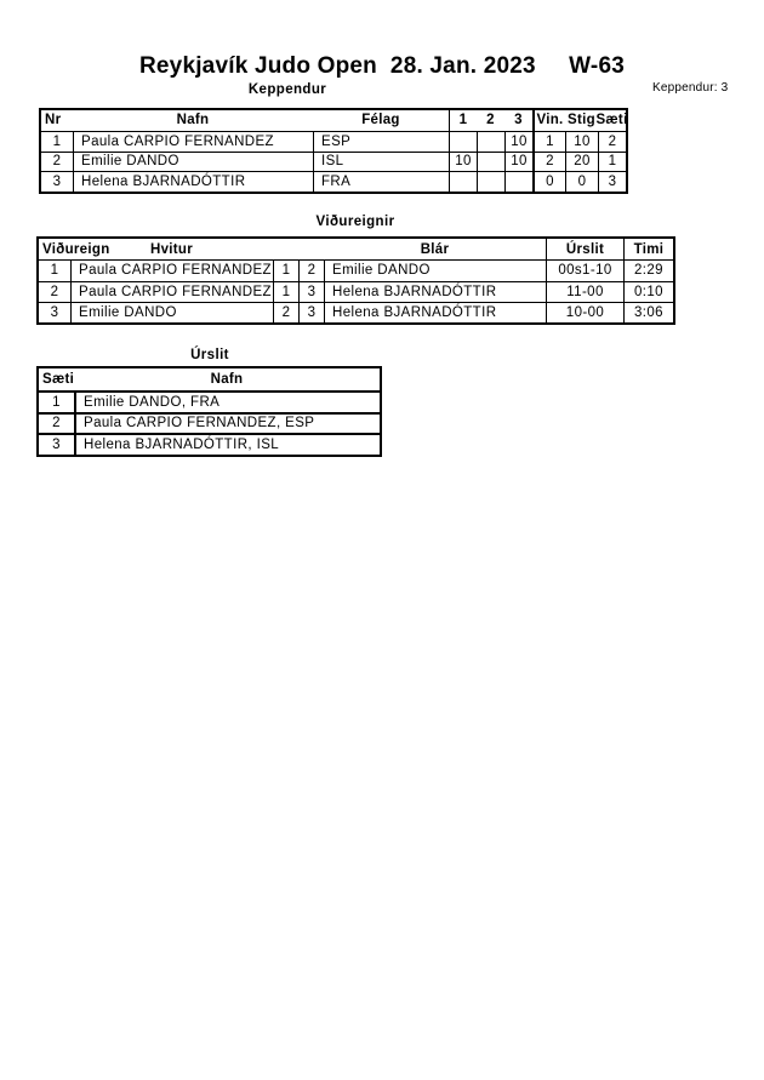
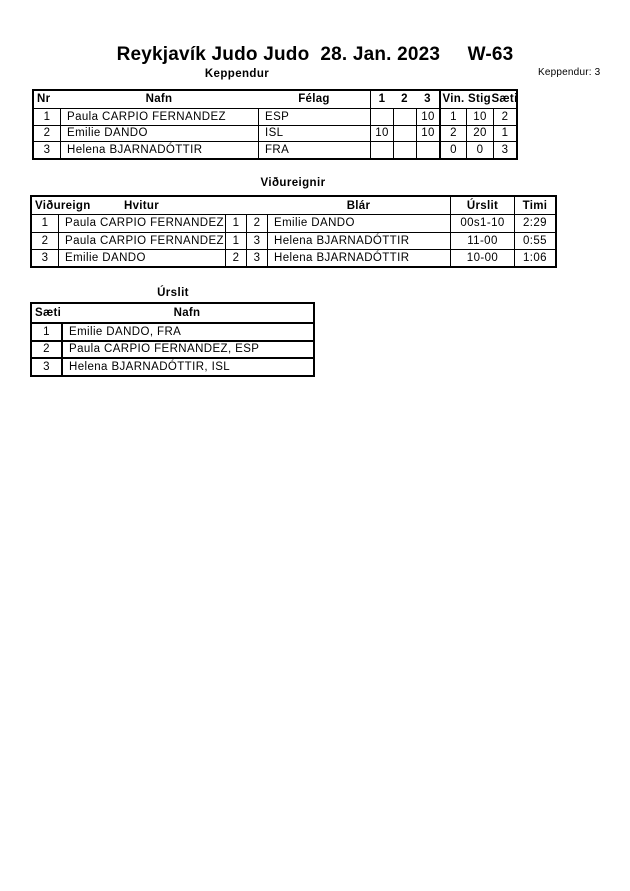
- Reykjavík Judo Open 28. Jan. 2023 W-63
+ Reykjavík Judo Judo 28. Jan. 2023 W-63
  Keppendur
  Keppendur: 3
  Nr
  Nafn
  Félag
  1
  2
  3
  Vin.
  Stig
  Sæti
  1
  Paula CARPIO FERNANDEZ
  ESP
  10
  1
  10
  2
  2
  Emilie DANDO
  ISL
  10
  10
  2
  20
  1
  3
  Helena BJARNADÓTTIR
  FRA
  0
  0
  3
  Viðureignir
  Hvitur
  Blár
  Úrslit
  Timi
  1
  Paula CARPIO FERNANDEZ
  1
  2
  Emilie DANDO
  00s1-10
  2:29
  2
  Paula CARPIO FERNANDEZ
  1
  3
  Helena BJARNADÓTTIR
  11-00
- 0:10
+ 0:55
  3
  Emilie DANDO
  2
  3
  Helena BJARNADÓTTIR
  10-00
- 3:06
+ 1:06
  Úrslit
  Sæti
  Nafn
  1
  Emilie DANDO, FRA
  2
  Paula CARPIO FERNANDEZ, ESP
  3
  Helena BJARNADÓTTIR, ISL
